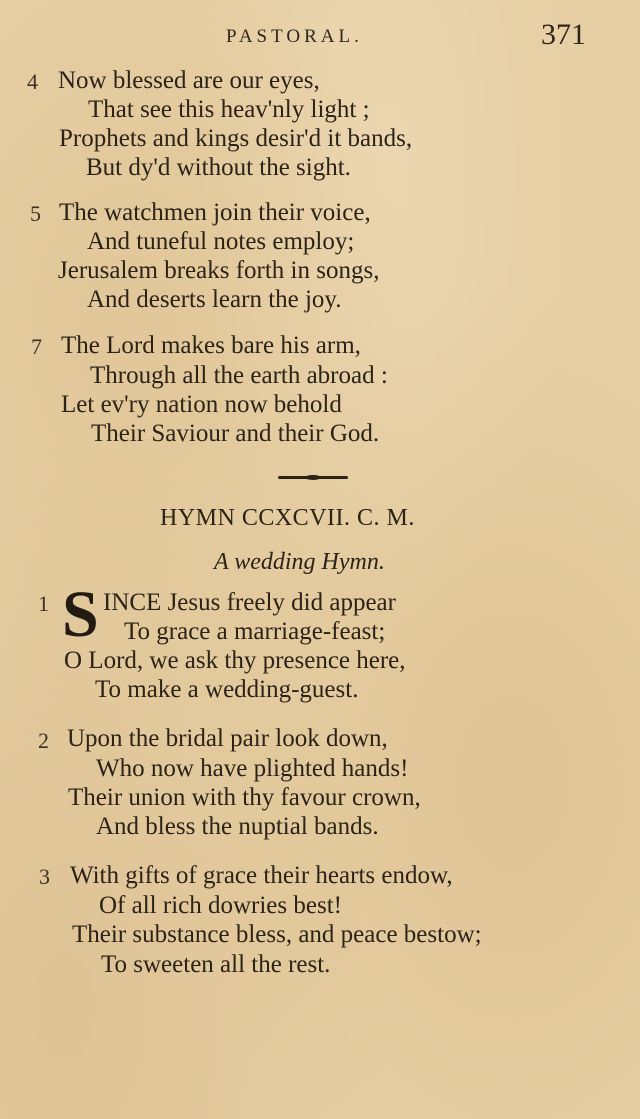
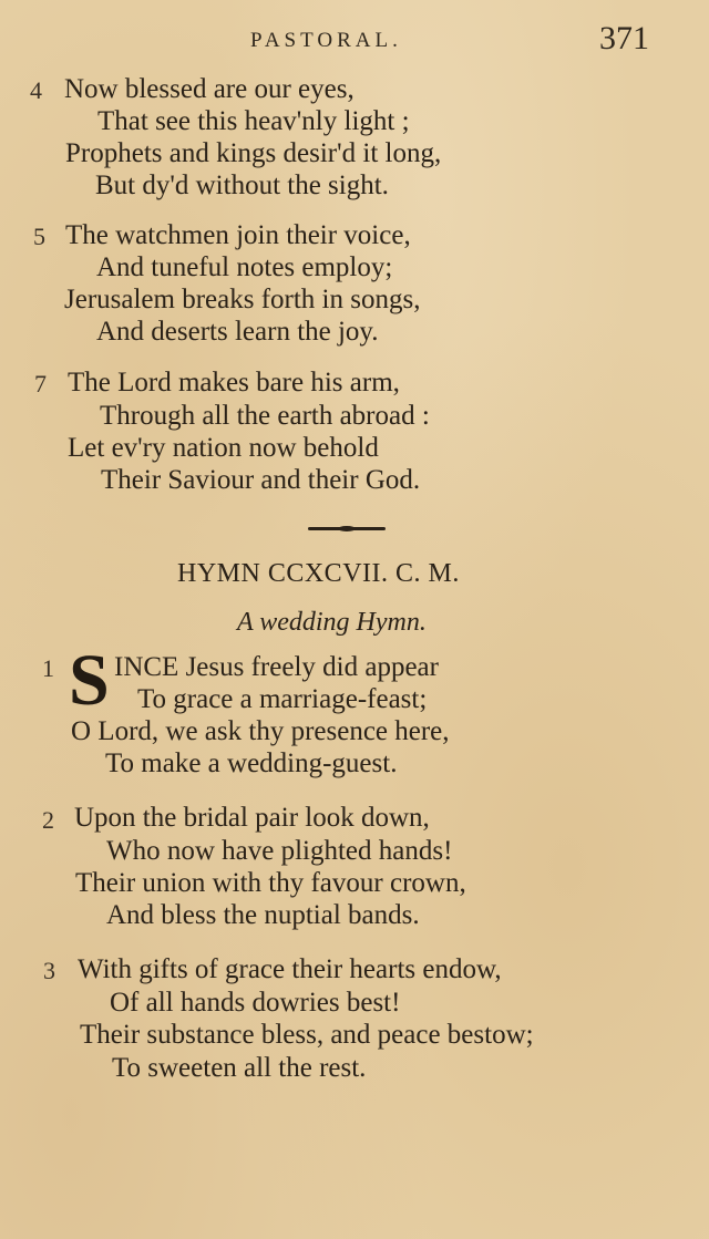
  PASTORAL.
  371
  4
  Now blessed are our eyes,
  That see this heav'nly light ;
- Prophets and kings desir'd it bands,
+ Prophets and kings desir'd it long,
  But dy'd without the sight.
  5
  The watchmen join their voice,
  And tuneful notes employ;
  Jerusalem breaks forth in songs,
  And deserts learn the joy.
  7
  The Lord makes bare his arm,
  Through all the earth abroad :
  Let ev'ry nation now behold
  Their Saviour and their God.
  HYMN CCXCVII. C. M.
  A wedding Hymn.
  1
  S
  INCE Jesus freely did appear
  To grace a marriage-feast;
  O Lord, we ask thy presence here,
  To make a wedding-guest.
  2
  Upon the bridal pair look down,
  Who now have plighted hands!
  Their union with thy favour crown,
  And bless the nuptial bands.
  3
  With gifts of grace their hearts endow,
- Of all rich dowries best!
+ Of all hands dowries best!
  Their substance bless, and peace bestow;
  To sweeten all the rest.
